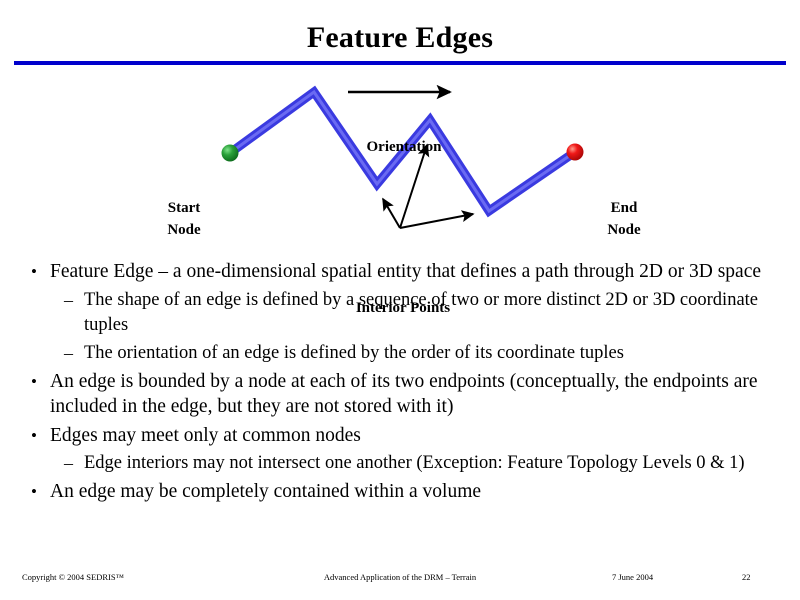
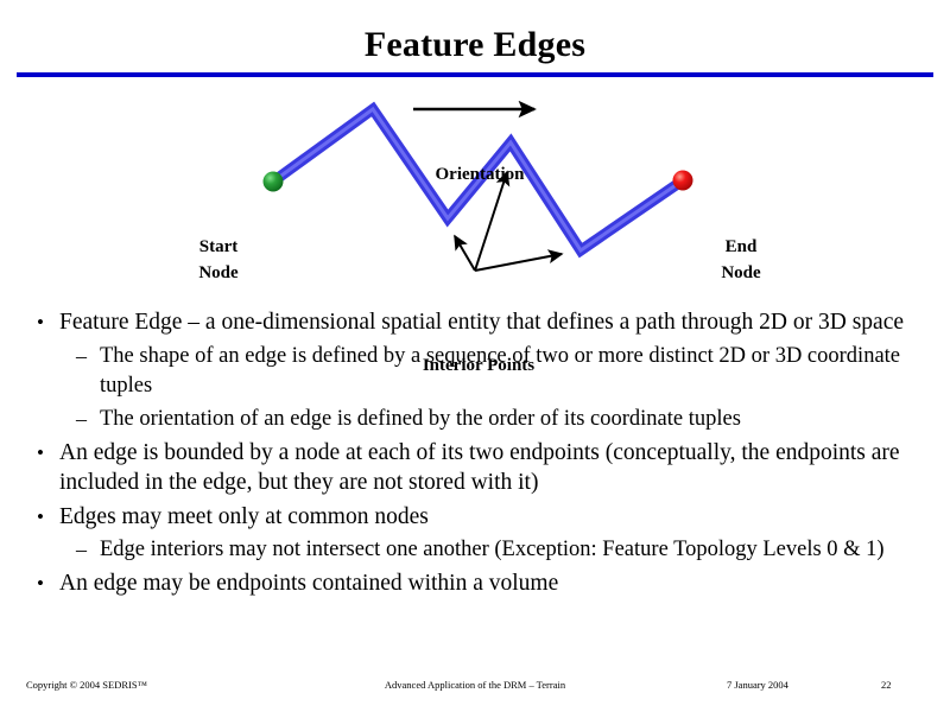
  Feature Edges
  Start
  Node
  End
  Node
  Orientation
  Interior Points
  •
  Feature Edge – a one-dimensional spatial entity that defines a path through 2D or 3D space
  –
  The shape of an edge is defined by a sequence of two or more distinct 2D or 3D coordinate tuples
  –
  The orientation of an edge is defined by the order of its coordinate tuples
  •
  An edge is bounded by a node at each of its two endpoints (conceptually, the endpoints are included in the edge, but they are not stored with it)
  •
  Edges may meet only at common nodes
  –
  Edge interiors may not intersect one another (Exception: Feature Topology Levels 0 & 1)
  •
- An edge may be completely contained within a volume
+ An edge may be endpoints contained within a volume
  Copyright © 2004 SEDRIS™
  Advanced Application of the DRM – Terrain
- 7 June 2004
+ 7 January 2004
  22
